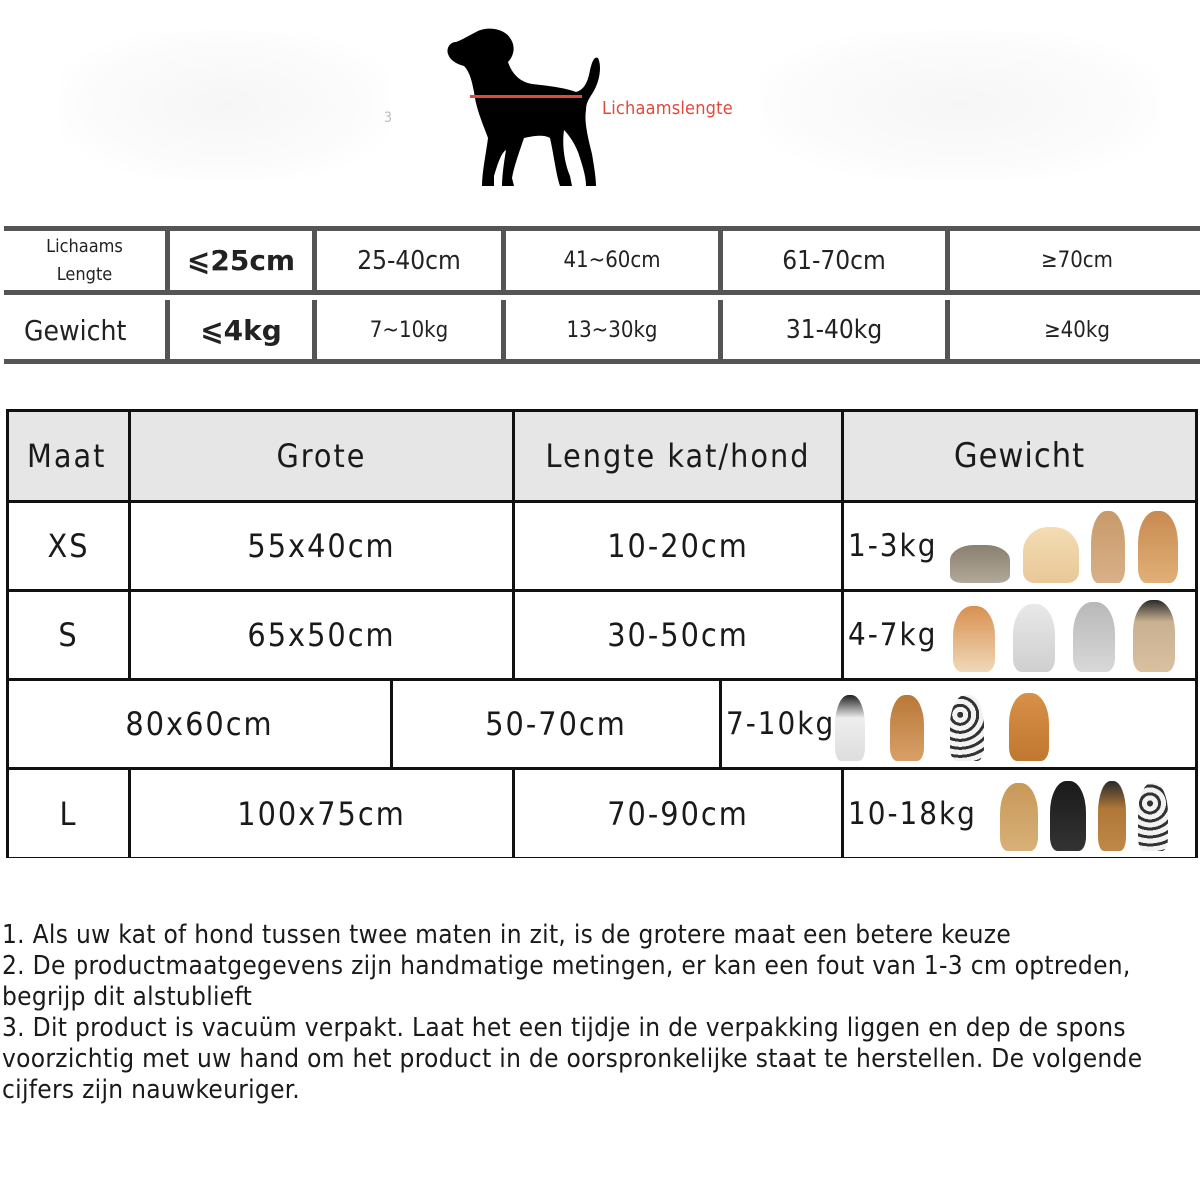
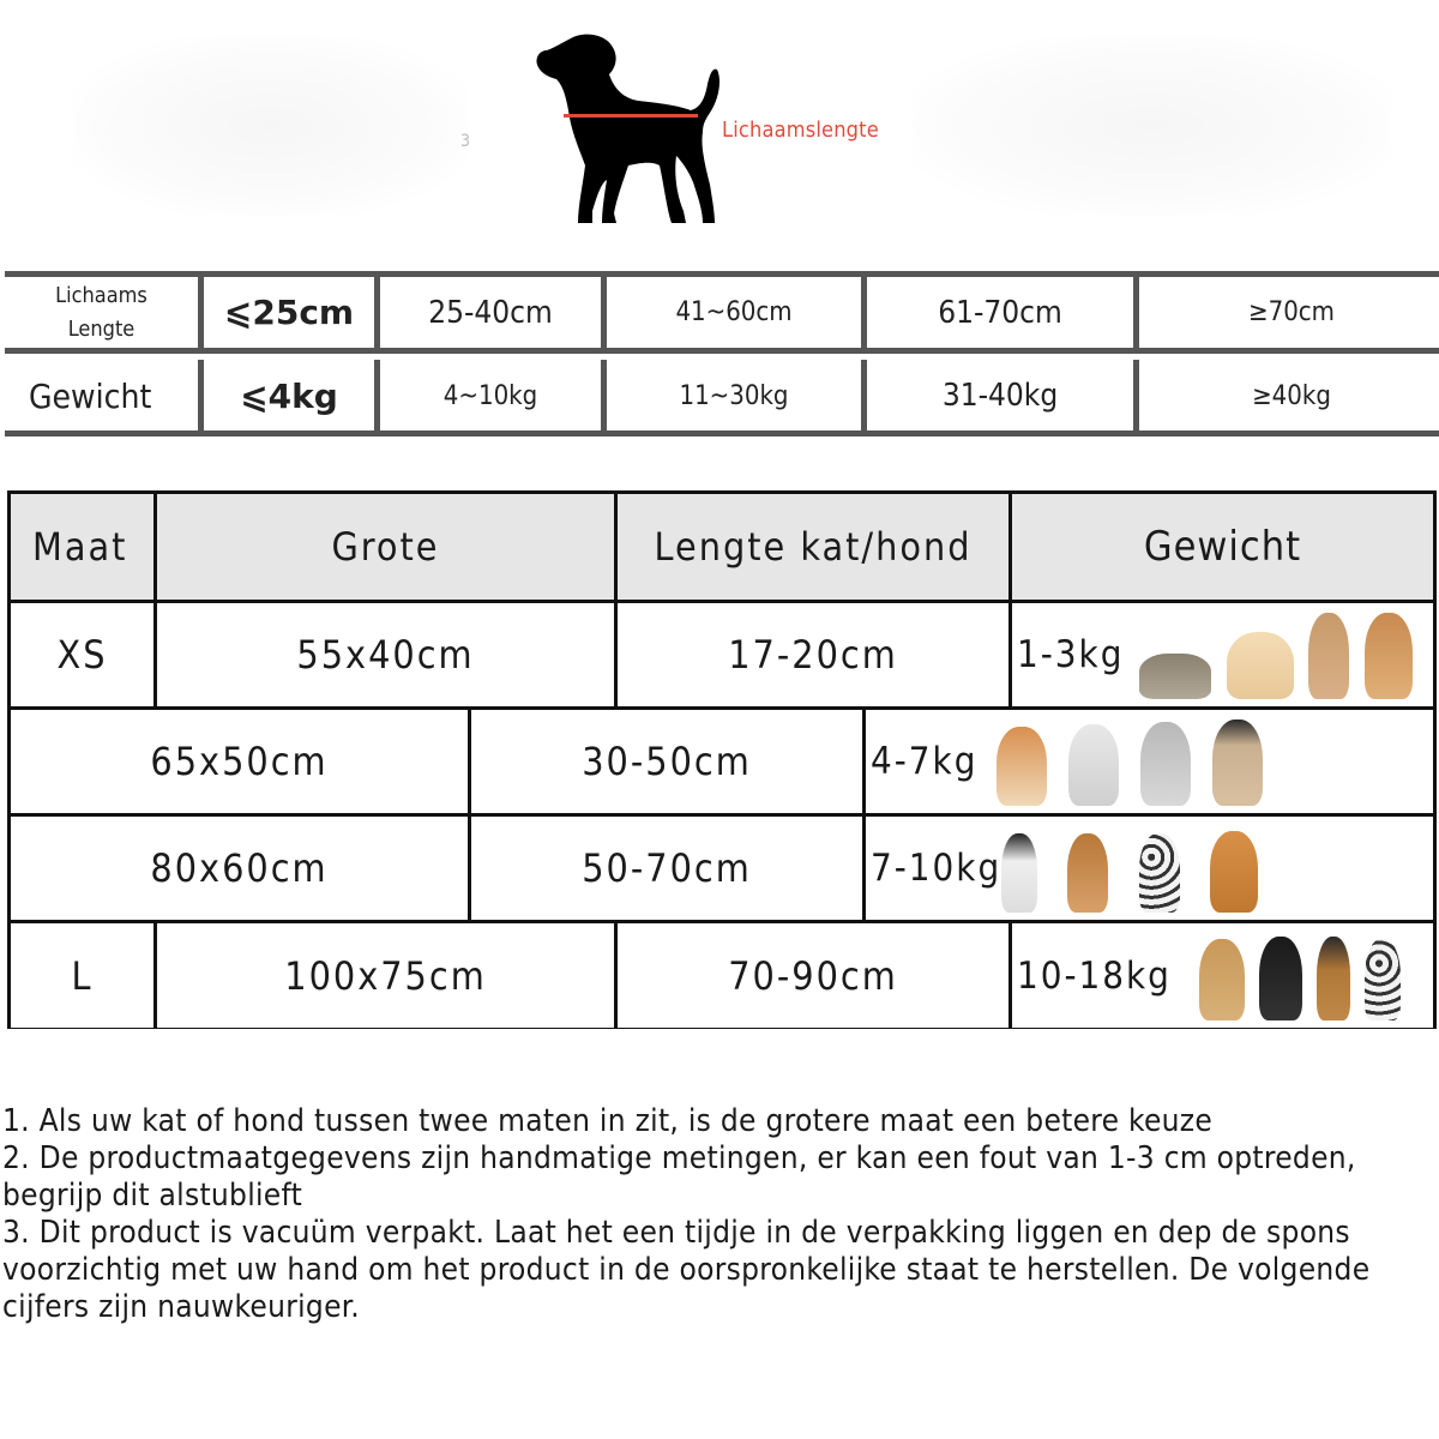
  3
  Lichaamslengte
  Lichaams
  Lengte
  ⩽25cm
  25-40cm
  41~60cm
  61-70cm
  ≥70cm
  Gewicht
  ⩽4kg
- 7~10kg
+ 4~10kg
- 13~30kg
+ 11~30kg
  31-40kg
  ≥40kg
  Maat
  Grote
  Lengte kat/hond
  Gewicht
  XS
  55x40cm
- 10-20cm
+ 17-20cm
  1-3kg
- S
  65x50cm
  30-50cm
  4-7kg
  80x60cm
  50-70cm
  7-10kg
  L
  100x75cm
  70-90cm
  10-18kg
  1. Als uw kat of hond tussen twee maten in zit, is de grotere maat een betere keuze
  2. De productmaatgegevens zijn handmatige metingen, er kan een fout van 1-3 cm optreden, begrijp dit alstublieft
  3. Dit product is vacuüm verpakt. Laat het een tijdje in de verpakking liggen en dep de spons voorzichtig met uw hand om het product in de oorspronkelijke staat te herstellen. De volgende cijfers zijn nauwkeuriger.
